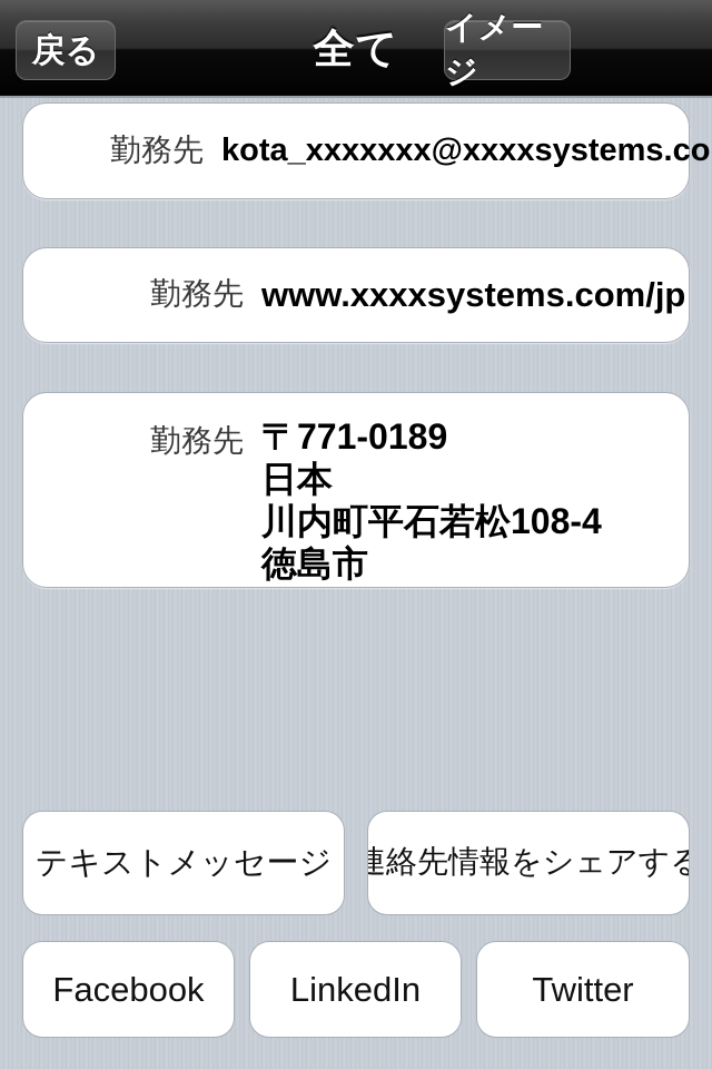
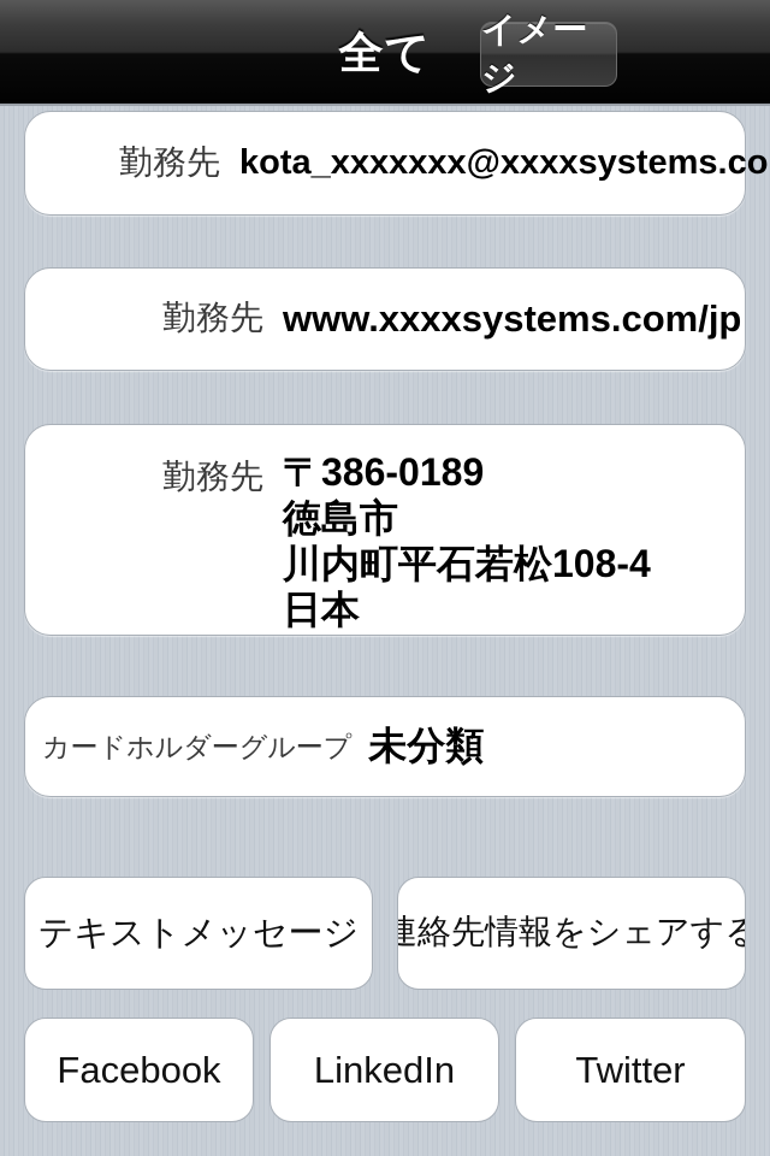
  全て
- 戻る
  イメージ
  勤務先
  kota_xxxxxxx@xxxxsystems.co
  勤務先
  www.xxxxsystems.com/jp
  勤務先
- 〒771-0189
+ 〒386-0189
- 日本
+ 徳島市
  川内町平石若松108-4
- 徳島市
+ 日本
+ カードホルダーグループ
+ 未分類
  テキストメッセージ
  連絡先情報をシェアする
  Facebook
  LinkedIn
  Twitter
